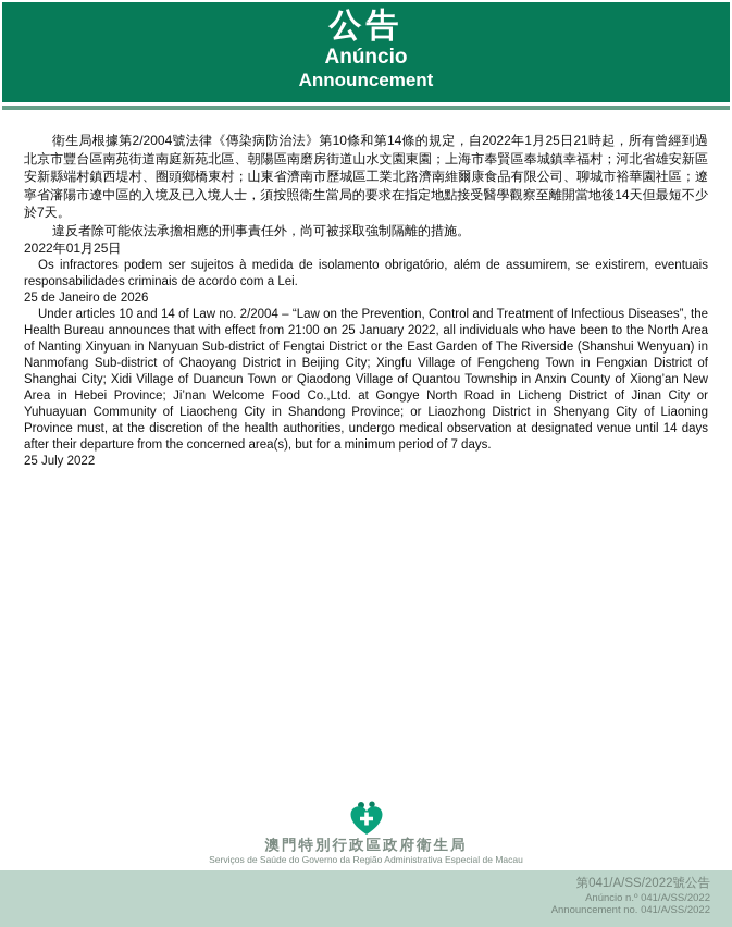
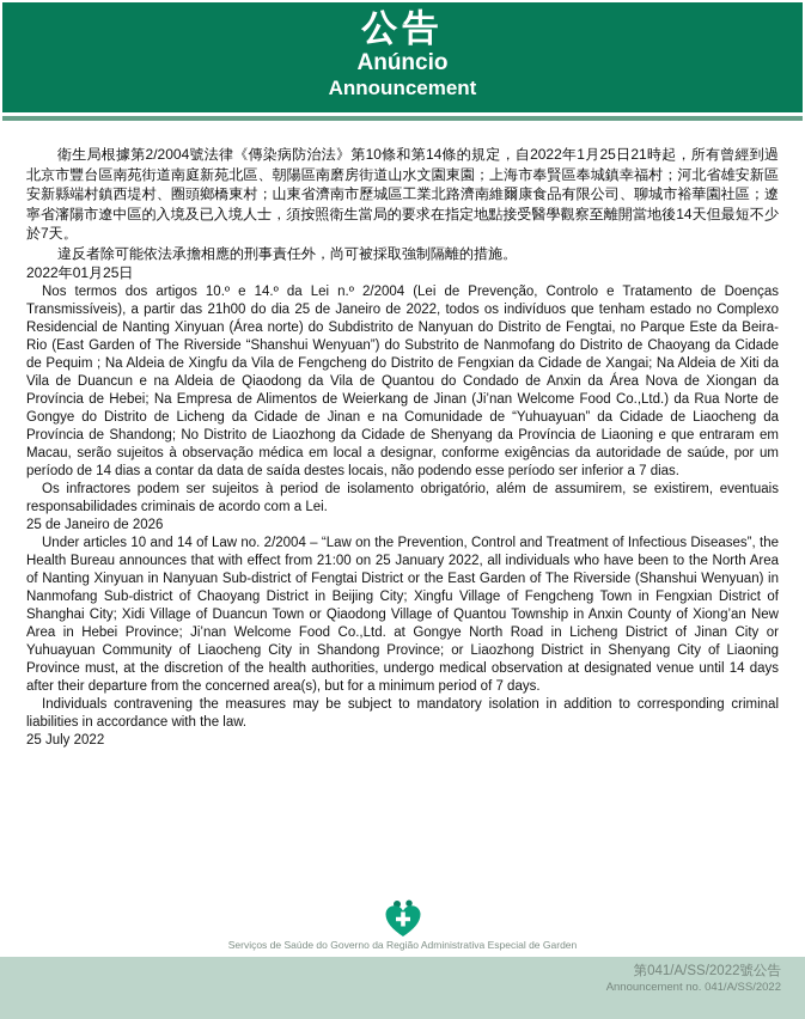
  公告
  Anúncio
  Announcement
  衛生局根據第2/2004號法律《傳染病防治法》第10條和第14條的規定，自2022年1月25日21時起，所有曾經到過北京市豐台區南苑街道南庭新苑北區、朝陽區南磨房街道山水文園東園；上海市奉賢區奉城鎮幸福村；河北省雄安新區安新縣端村鎮西堤村、圈頭鄉橋東村；山東省濟南市歷城區工業北路濟南維爾康食品有限公司、聊城市裕華園社區；遼寧省瀋陽市遼中區的入境及已入境人士，須按照衛生當局的要求在指定地點接受醫學觀察至離開當地後14天但最短不少於7天。
  違反者除可能依法承擔相應的刑事責任外，尚可被採取強制隔離的措施。
  2022年01月25日
+ Nos termos dos artigos 10.º e 14.º da Lei n.º 2/2004 (Lei de Prevenção, Controlo e Tratamento de Doenças Transmissíveis), a partir das 21h00 do dia 25 de Janeiro de 2022, todos os indivíduos que tenham estado no Complexo Residencial de Nanting Xinyuan (Área norte) do Subdistrito de Nanyuan do Distrito de Fengtai, no Parque Este da Beira-Rio (East Garden of The Riverside “Shanshui Wenyuan”) do Substrito de Nanmofang do Distrito de Chaoyang da Cidade de Pequim ; Na Aldeia de Xingfu da Vila de Fengcheng do Distrito de Fengxian da Cidade de Xangai; Na Aldeia de Xiti da Vila de Duancun e na Aldeia de Qiaodong da Vila de Quantou do Condado de Anxin da Área Nova de Xiongan da Província de Hebei; Na Empresa de Alimentos de Weierkang de Jinan (Ji’nan Welcome Food Co.,Ltd.) da Rua Norte de Gongye do Distrito de Licheng da Cidade de Jinan e na Comunidade de “Yuhuayuan” da Cidade de Liaocheng da Província de Shandong; No Distrito de Liaozhong da Cidade de Shenyang da Província de Liaoning e que entraram em Macau, serão sujeitos à observação médica em local a designar, conforme exigências da autoridade de saúde, por um período de 14 dias a contar da data de saída destes locais, não podendo esse período ser inferior a 7 dias.
- Os infractores podem ser sujeitos à medida de isolamento obrigatório, além de assumirem, se existirem, eventuais responsabilidades criminais de acordo com a Lei.
+ Os infractores podem ser sujeitos à period de isolamento obrigatório, além de assumirem, se existirem, eventuais responsabilidades criminais de acordo com a Lei.
  25 de Janeiro de 2026
  Under articles 10 and 14 of Law no. 2/2004 – “Law on the Prevention, Control and Treatment of Infectious Diseases”, the Health Bureau announces that with effect from 21:00 on 25 January 2022, all individuals who have been to the North Area of Nanting Xinyuan in Nanyuan Sub-district of Fengtai District or the East Garden of The Riverside (Shanshui Wenyuan) in Nanmofang Sub-district of Chaoyang District in Beijing City; Xingfu Village of Fengcheng Town in Fengxian District of Shanghai City; Xidi Village of Duancun Town or Qiaodong Village of Quantou Township in Anxin County of Xiong’an New Area in Hebei Province; Ji’nan Welcome Food Co.,Ltd. at Gongye North Road in Licheng District of Jinan City or Yuhuayuan Community of Liaocheng City in Shandong Province; or Liaozhong District in Shenyang City of Liaoning Province must, at the discretion of the health authorities, undergo medical observation at designated venue until 14 days after their departure from the concerned area(s), but for a minimum period of 7 days.
+ Individuals contravening the measures may be subject to mandatory isolation in addition to corresponding criminal liabilities in accordance with the law.
  25 July 2022
- 澳門特別行政區政府衛生局
- Serviços de Saúde do Governo da Região Administrativa Especial de Macau
+ Serviços de Saúde do Governo da Região Administrativa Especial de Garden
  第041/A/SS/2022號公告
- Anúncio n.º 041/A/SS/2022
  Announcement no. 041/A/SS/2022
